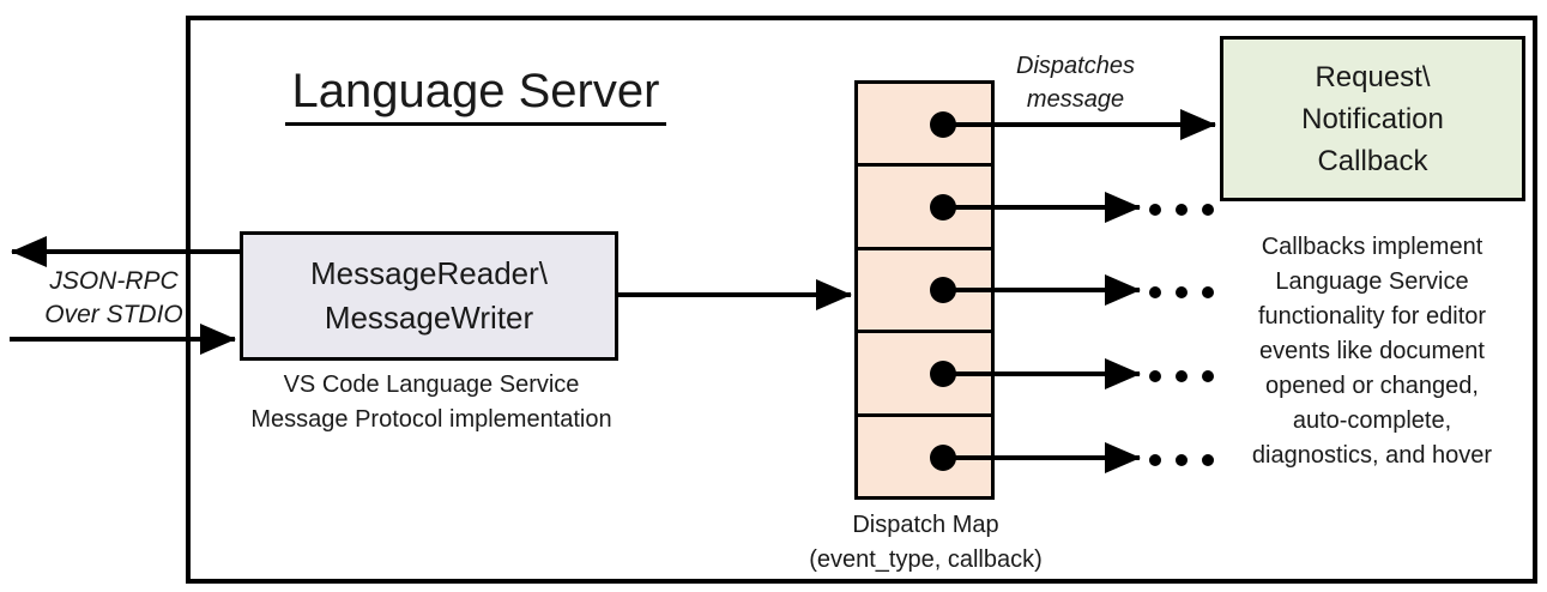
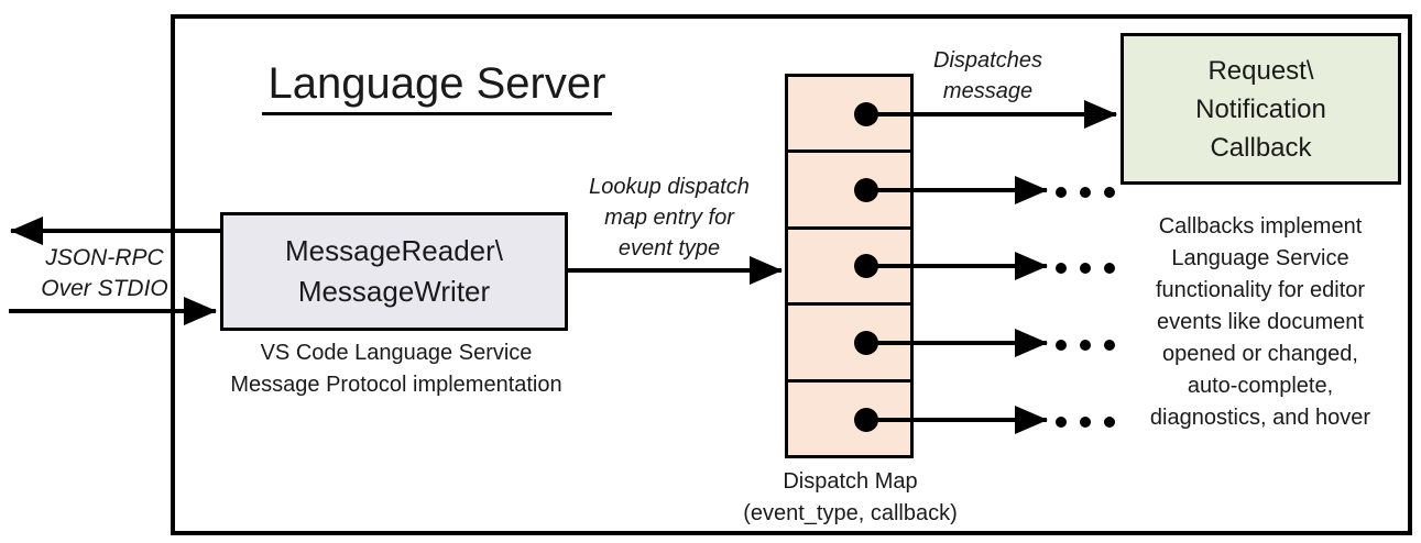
  Language Server
  JSON-RPC
  Over STDIO
  MessageReader\
  MessageWriter
  VS Code Language Service
  Message Protocol implementation
+ Lookup dispatch
+ map entry for
+ event type
  Dispatch Map
  (event_type, callback)
  Dispatches
  message
  Request\
  Notification
  Callback
  Callbacks implement
  Language Service
  functionality for editor
  events like document
  opened or changed,
  auto-complete,
  diagnostics, and hover
